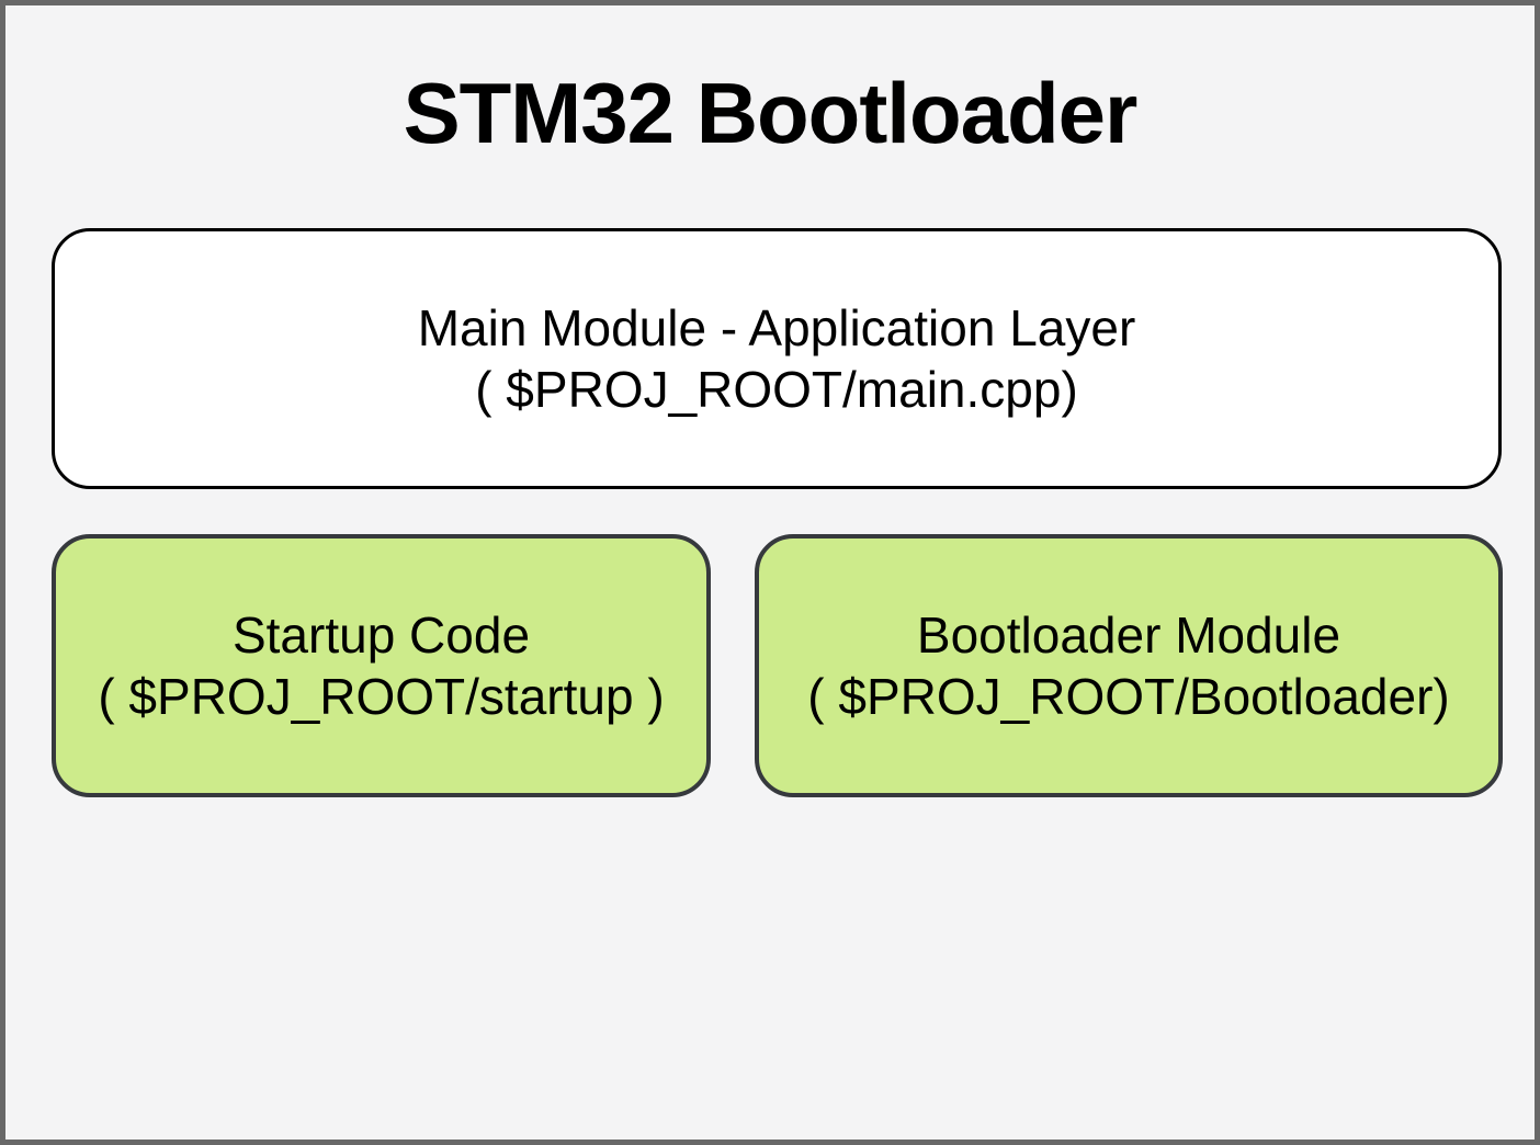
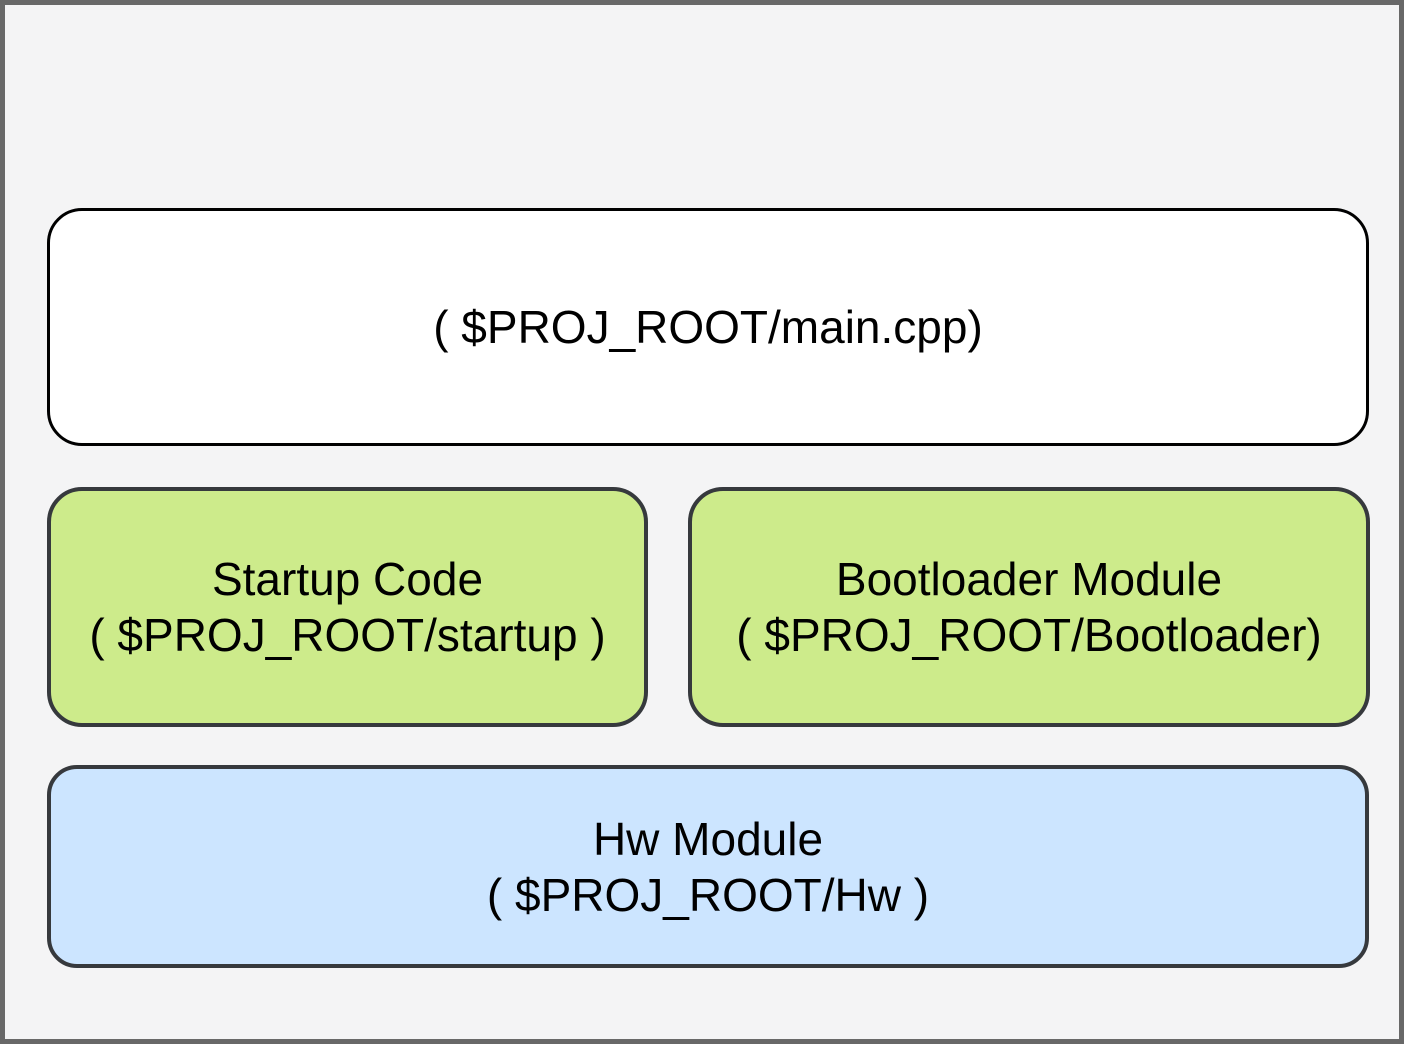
- STM32 Bootloader
- Main Module - Application Layer
  ( $PROJ_ROOT/main.cpp)
  Startup Code
  ( $PROJ_ROOT/startup )
  Bootloader Module
  ( $PROJ_ROOT/Bootloader)
+ Hw Module
+ ( $PROJ_ROOT/Hw )
